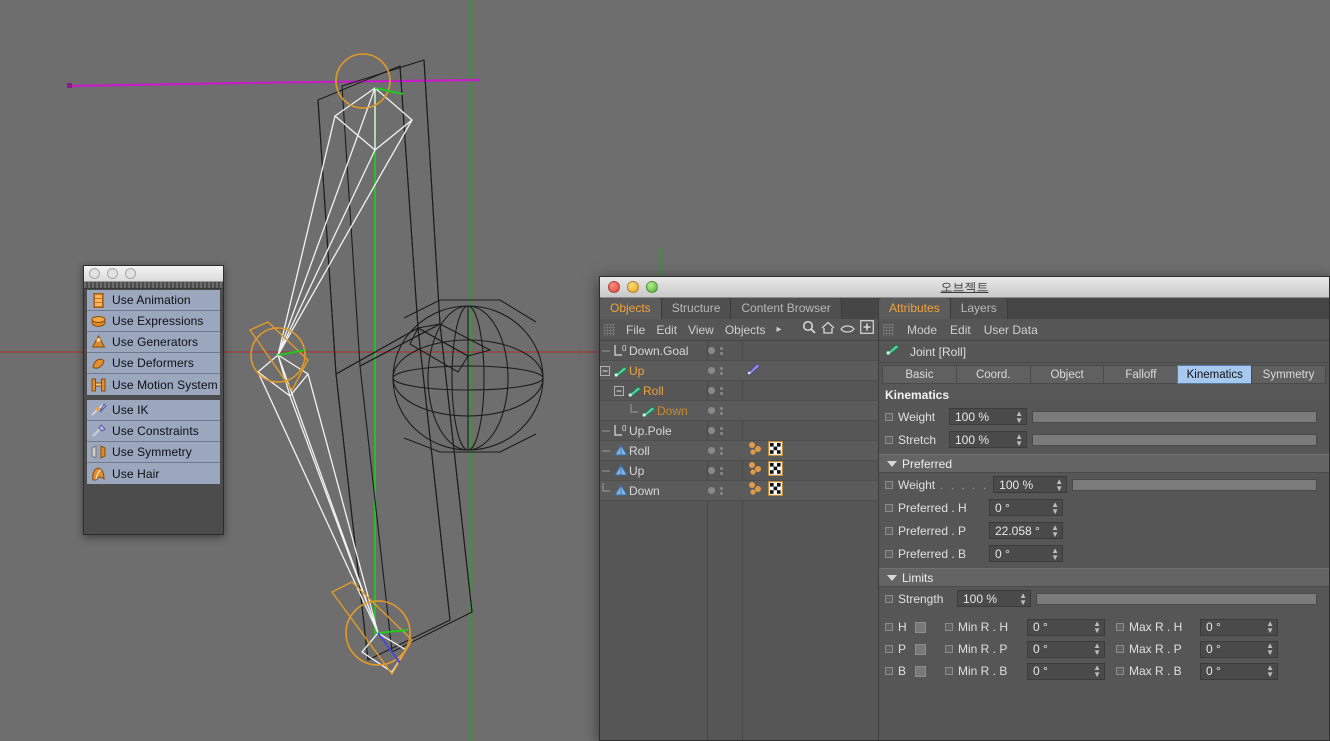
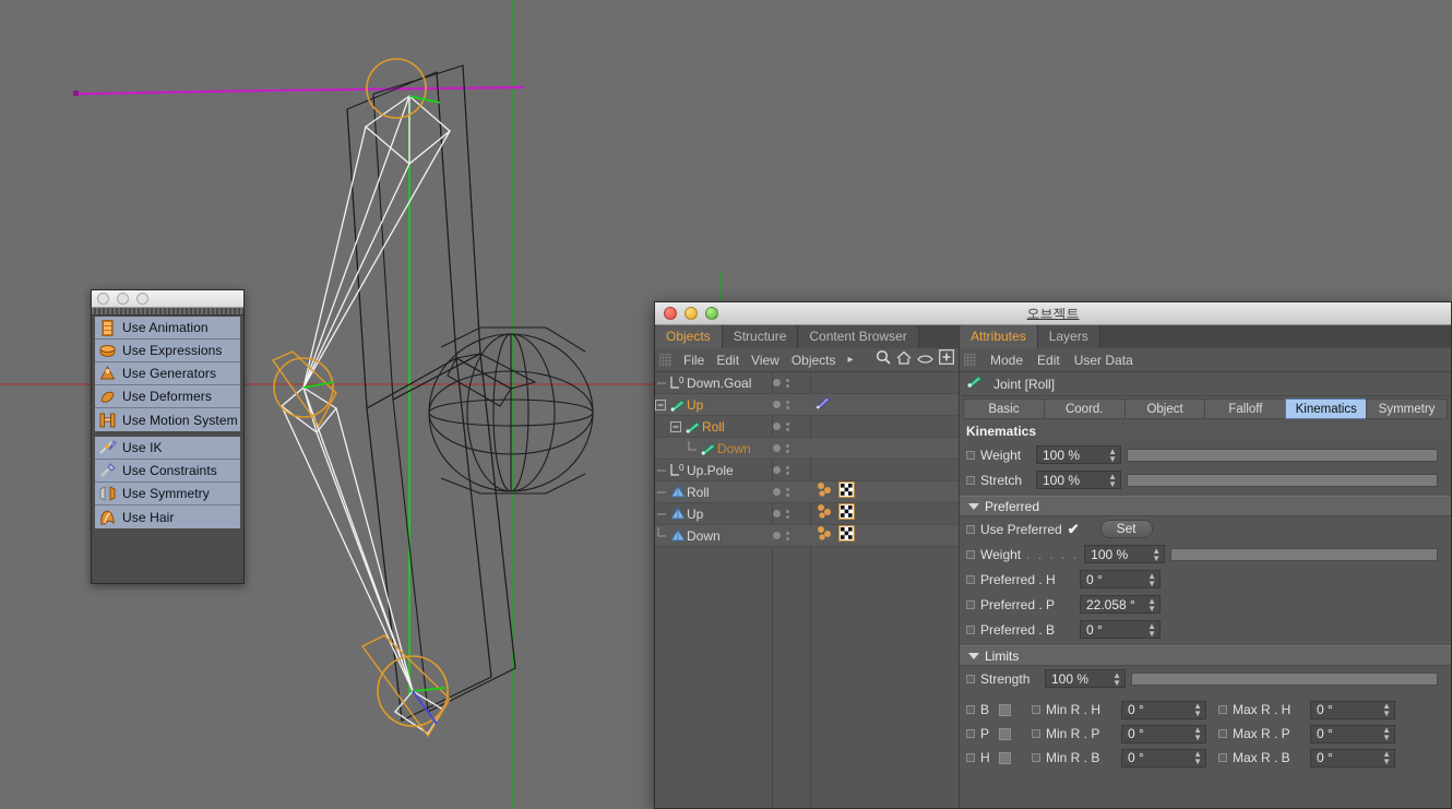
  Use Animation
  Use Expressions
  Use Generators
  Use Deformers
  Use Motion System
  Use IK
  Use Constraints
  Use Symmetry
  Use Hair
  오브젝트
  Objects
  Structure
  Content Browser
  File
  Edit
  View
  Objects
  ▸
  0
  Down.Goal
  Up
  Roll
  Down
  0
  Up.Pole
  Roll
  Up
  Down
  Attributes
  Layers
  Mode
  Edit
  User Data
  Joint [Roll]
  Basic
  Coord.
  Object
  Falloff
  Kinematics
  Symmetry
  Kinematics
  Weight
  100 %
  ▲
  ▼
  Stretch
  100 %
  ▲
  ▼
  Preferred
+ Use Preferred
+ ✔
+ Set
  Weight
  . . . . .
  100 %
  ▲
  ▼
  Preferred . H
  0 °
  ▲
  ▼
  Preferred . P
  22.058 °
  ▲
  ▼
  Preferred . B
  0 °
  ▲
  ▼
  Limits
  Strength
  100 %
  ▲
  ▼
- H
+ B
  Min R . H
  0 °
  ▲
  ▼
  Max R . H
  0 °
  ▲
  ▼
  P
  Min R . P
  0 °
  ▲
  ▼
  Max R . P
  0 °
  ▲
  ▼
- B
+ H
  Min R . B
  0 °
  ▲
  ▼
  Max R . B
  0 °
  ▲
  ▼
